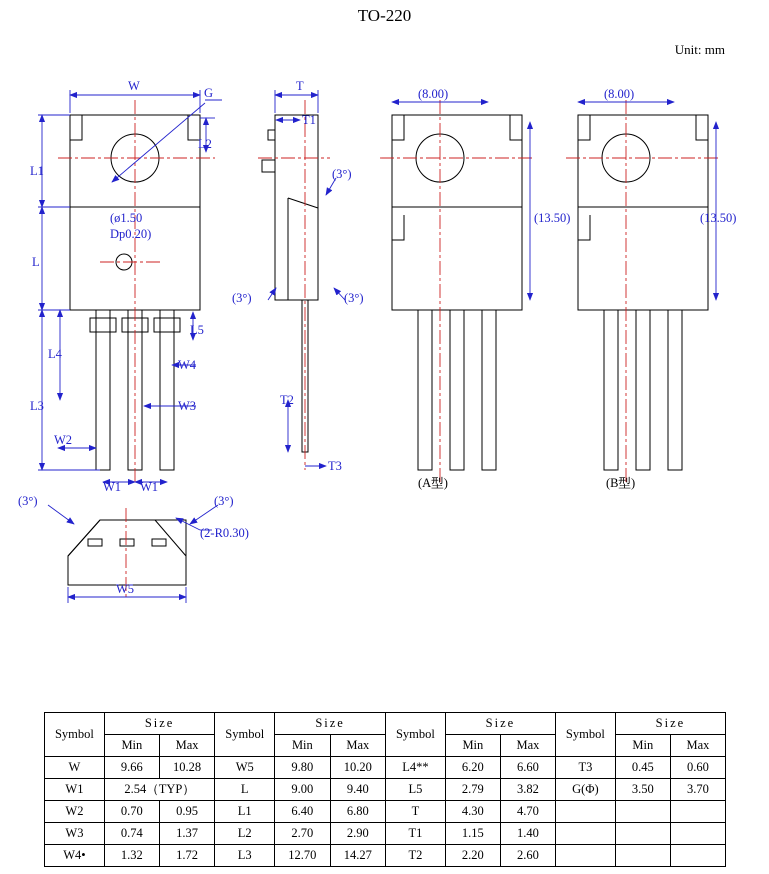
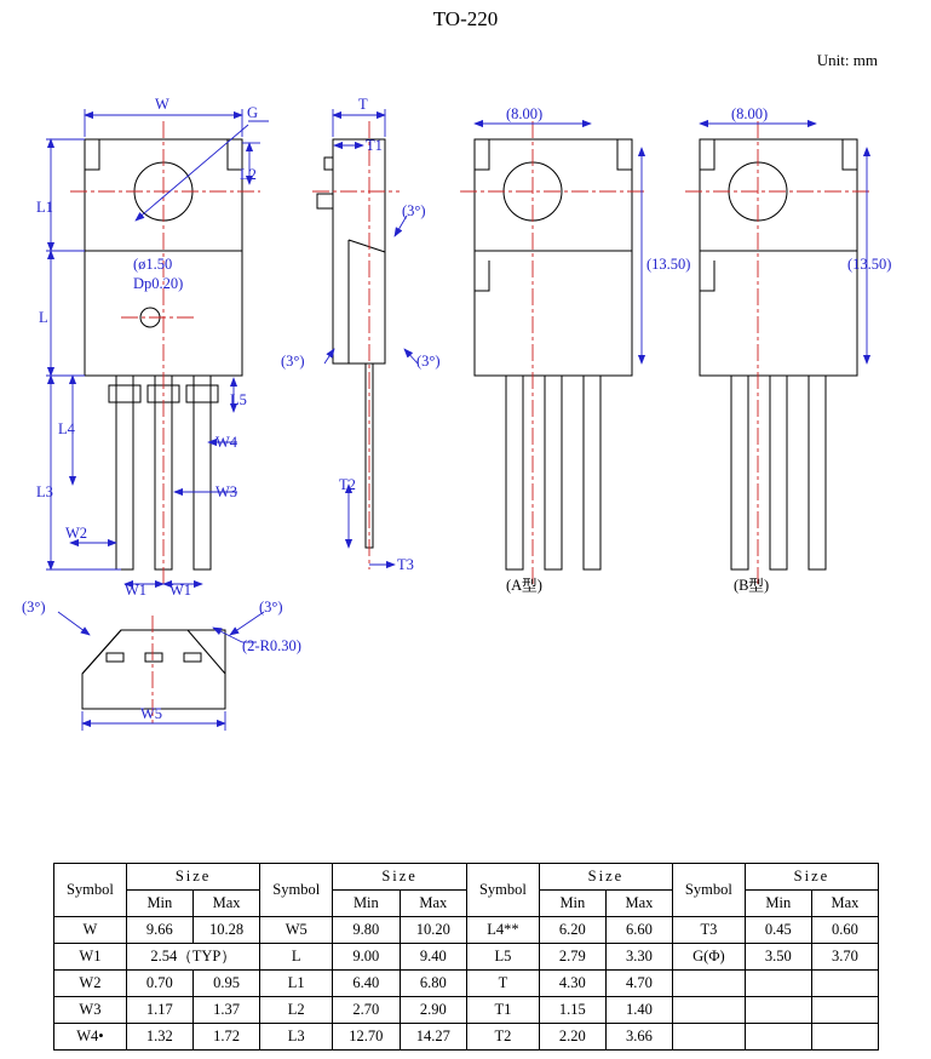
  TO-220
  Unit: mm
  W
  G
  L2
  L1
  L
  L4
  L3
  L5
  W4
  W3
  W2
  W1
  W1
  T
  T1
  T2
  T3
  (3°)
  (3°)
  (3°)
  (8.00)
  (13.50)
  (8.00)
  (13.50)
  (3°)
  (3°)
  (2-R0.30)
  W5
  (ø1.50
  Dp0.20)
  (A型)
  (B型)
  Symbol	Size	Symbol	Size	Symbol	Size	Symbol	Size
  Min	Max	Min	Max	Min	Max	Min	Max
  W	9.66	10.28	W5	9.80	10.20	L4**	6.20	6.60	T3	0.45	0.60
- W1	2.54（TYP）	L	9.00	9.40	L5	2.79	3.82	G(Φ)	3.50	3.70
+ W1	2.54（TYP）	L	9.00	9.40	L5	2.79	3.30	G(Φ)	3.50	3.70
  W2	0.70	0.95	L1	6.40	6.80	T	4.30	4.70
- W3	0.74	1.37	L2	2.70	2.90	T1	1.15	1.40
+ W3	1.17	1.37	L2	2.70	2.90	T1	1.15	1.40
- W4•	1.32	1.72	L3	12.70	14.27	T2	2.20	2.60
+ W4•	1.32	1.72	L3	12.70	14.27	T2	2.20	3.66
